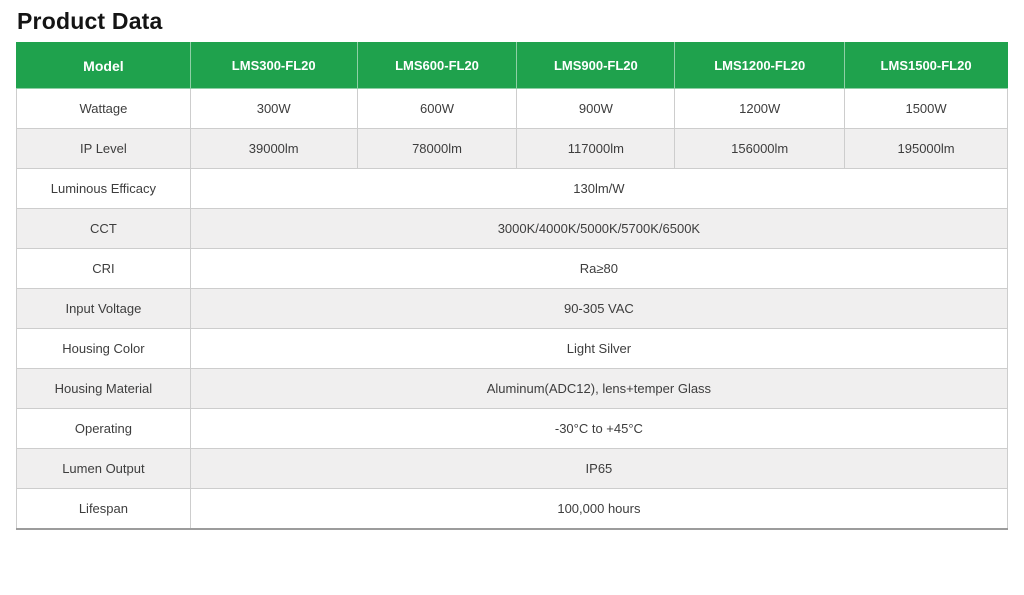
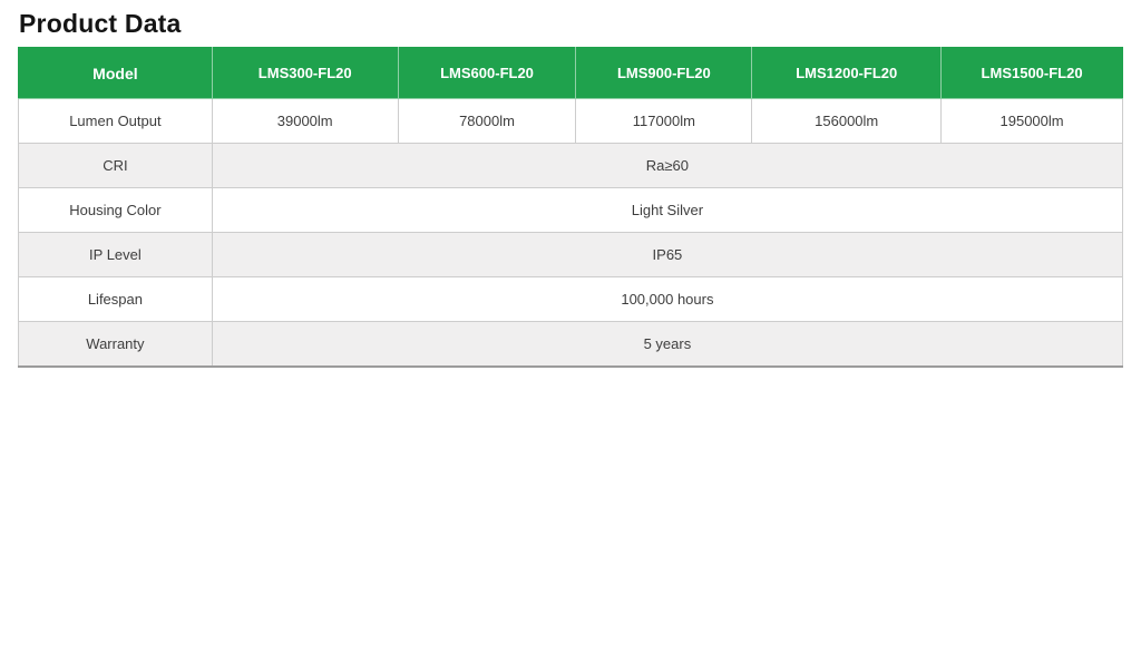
  Product Data
  Model	LMS300-FL20	LMS600-FL20	LMS900-FL20	LMS1200-FL20	LMS1500-FL20
- Wattage	300W	600W	900W	1200W	1500W
- IP Level	39000lm	78000lm	117000lm	156000lm	195000lm
+ Lumen Output	39000lm	78000lm	117000lm	156000lm	195000lm
- Luminous Efficacy	130lm/W
- CCT	3000K/4000K/5000K/5700K/6500K
- CRI	Ra≥80
+ CRI	Ra≥60
- Input Voltage	90-305 VAC
  Housing Color	Light Silver
- Housing Material	Aluminum(ADC12), lens+temper Glass
- Operating	-30°C to +45°C
- Lumen Output	IP65
+ IP Level	IP65
  Lifespan	100,000 hours
+ Warranty	5 years
